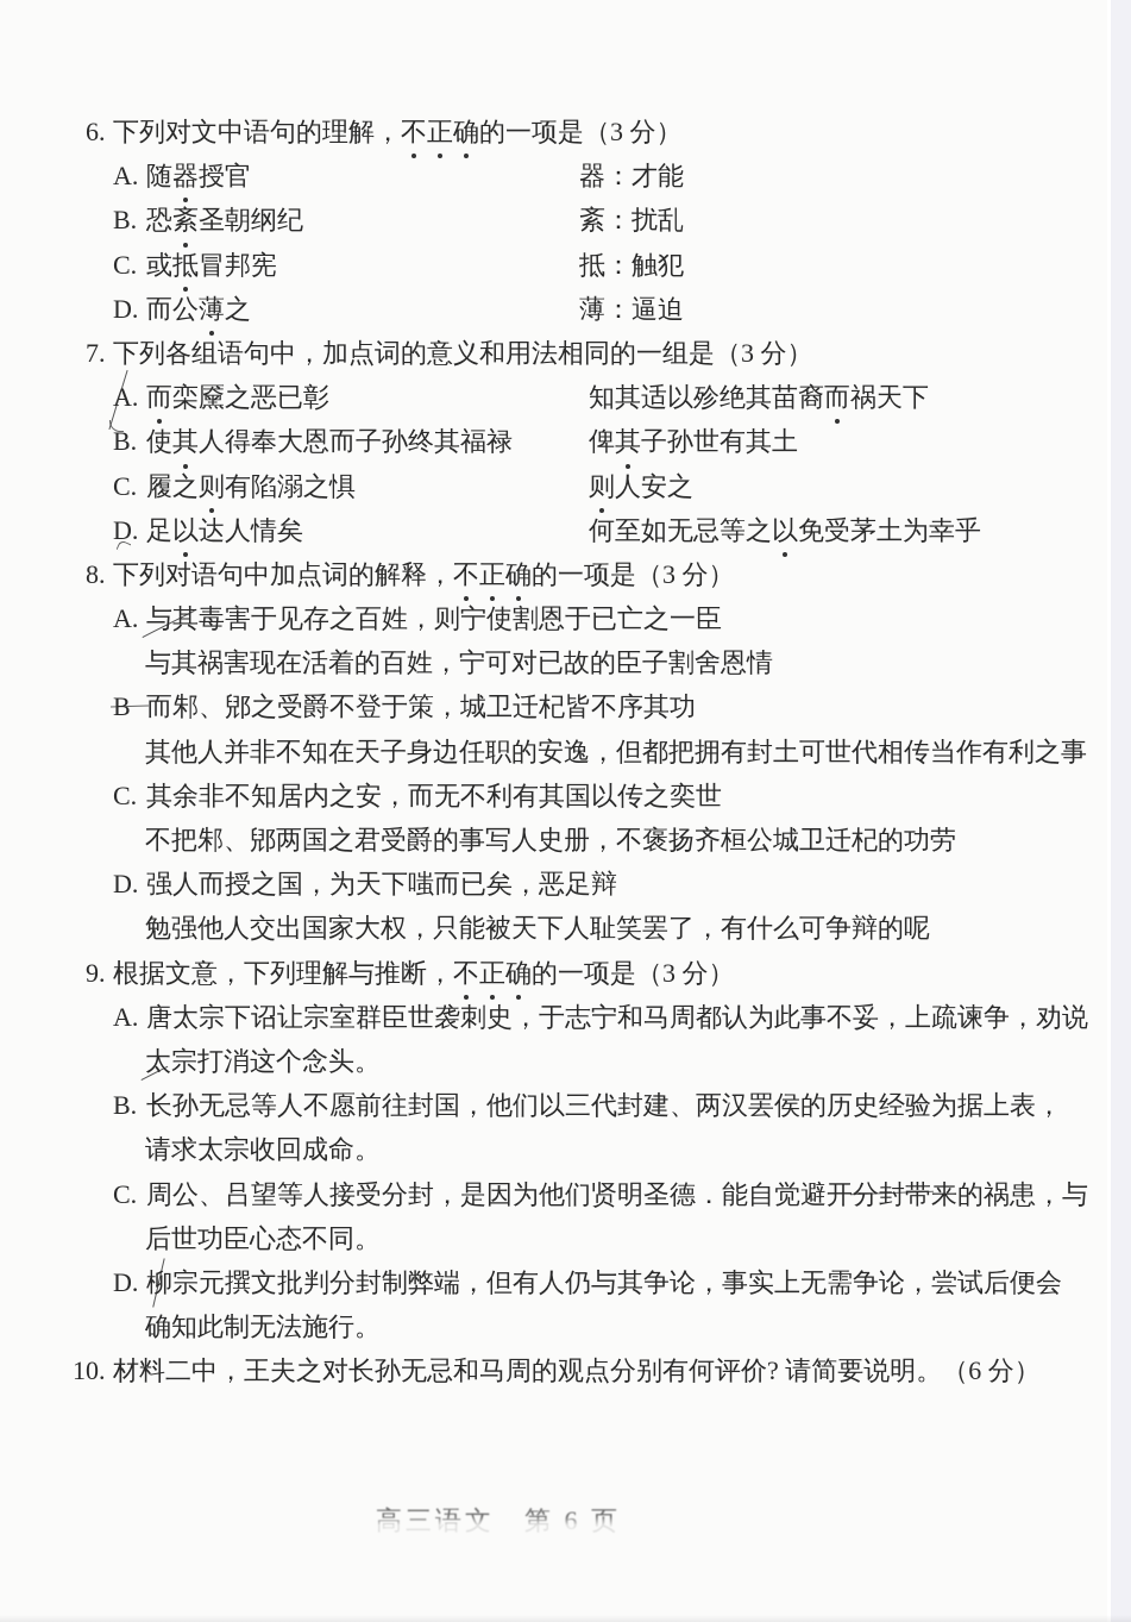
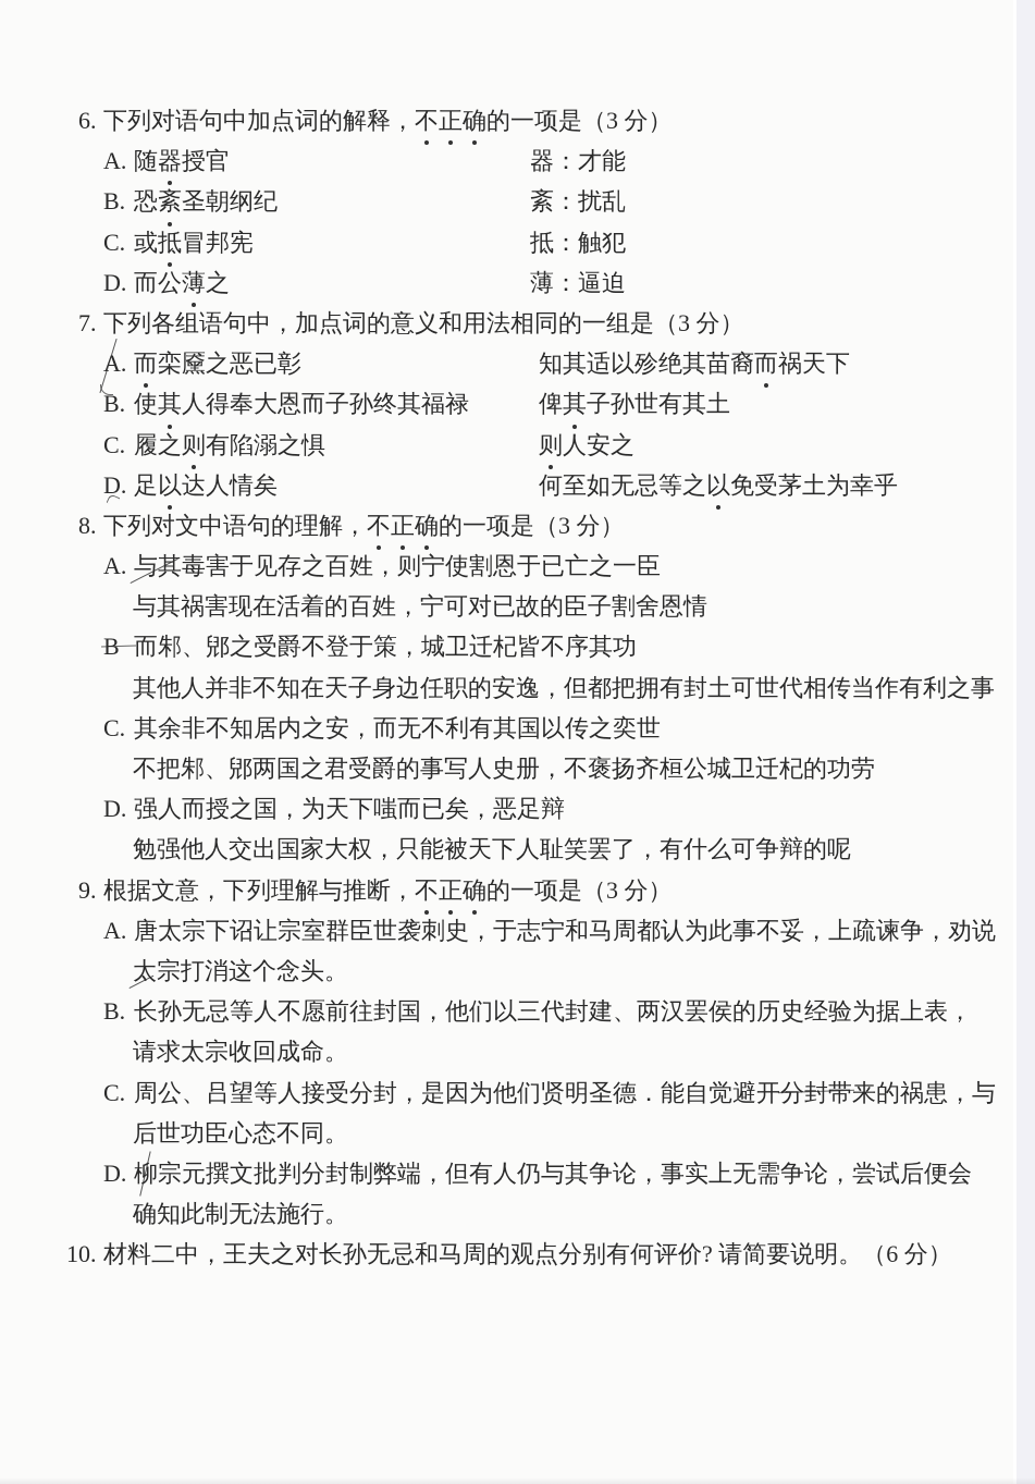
- 6. 下列对文中语句的理解，不正确的一项是（3 分）
+ 6. 下列对语句中加点词的解释，不正确的一项是（3 分）
  A. 随器授官
  器：才能
  B. 恐紊圣朝纲纪
  紊：扰乱
  C. 或抵冒邦宪
  抵：触犯
  D. 而公薄之
  薄：逼迫
  7. 下列各组语句中，加点词的意义和用法相同的一组是（3 分）
  A. 而栾黡之恶已彰
  知其适以殄绝其苗裔而祸天下
  B. 使其人得奉大恩而子孙终其福禄
  俾其子孙世有其土
  C. 履之则有陷溺之惧
  则人安之
  D. 足以达人情矣
  何至如无忌等之以免受茅土为幸乎
- 8. 下列对语句中加点词的解释，不正确的一项是（3 分）
+ 8. 下列对文中语句的理解，不正确的一项是（3 分）
  A. 与其毒害于见存之百姓，则宁使割恩于已亡之一臣
  与其祸害现在活着的百姓，宁可对已故的臣子割舍恩情
  B 而邾、郳之受爵不登于策，城卫迁杞皆不序其功
  其他人并非不知在天子身边任职的安逸，但都把拥有封土可世代相传当作有利之事
  C. 其余非不知居内之安，而无不利有其国以传之奕世
  不把邾、郳两国之君受爵的事写人史册，不褒扬齐桓公城卫迁杞的功劳
  D. 强人而授之国，为天下嗤而已矣，恶足辩
  勉强他人交出国家大权，只能被天下人耻笑罢了，有什么可争辩的呢
  9. 根据文意，下列理解与推断，不正确的一项是（3 分）
  A. 唐太宗下诏让宗室群臣世袭刺史，于志宁和马周都认为此事不妥，上疏谏争，劝说
  太宗打消这个念头。
  B. 长孙无忌等人不愿前往封国，他们以三代封建、两汉罢侯的历史经验为据上表，
  请求太宗收回成命。
  C. 周公、吕望等人接受分封，是因为他们贤明圣德．能自觉避开分封带来的祸患，与
  后世功臣心态不同。
  D. 柳宗元撰文批判分封制弊端，但有人仍与其争论，事实上无需争论，尝试后便会
  确知此制无法施行。
  10. 材料二中，王夫之对长孙无忌和马周的观点分别有何评价? 请简要说明。（6 分）
- 高三语文 第 6 页
